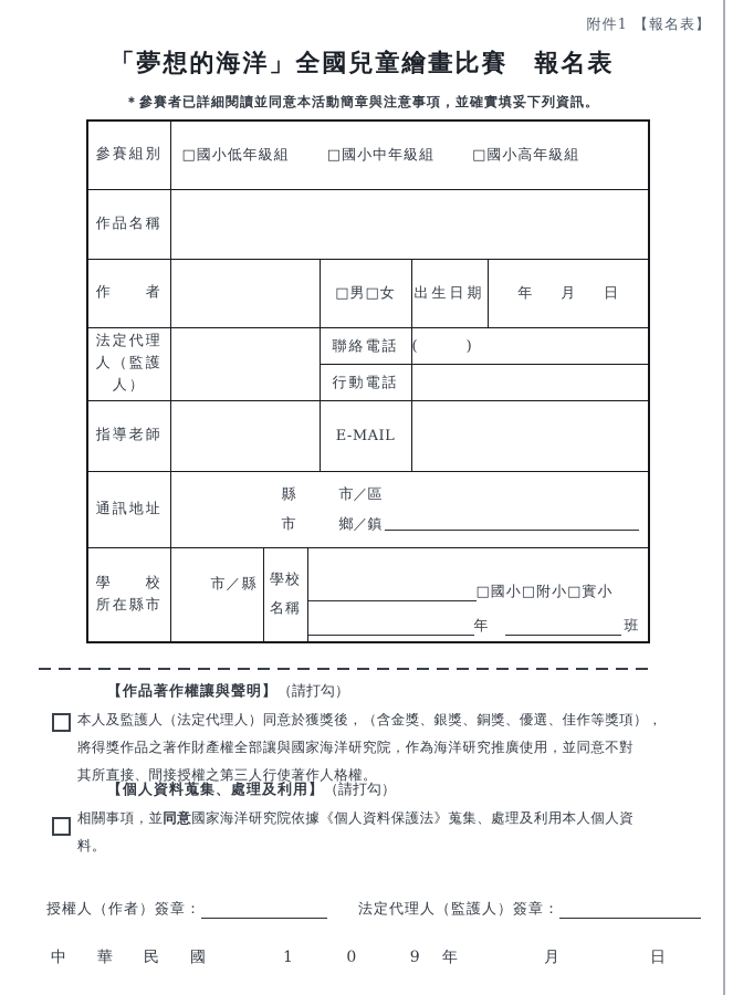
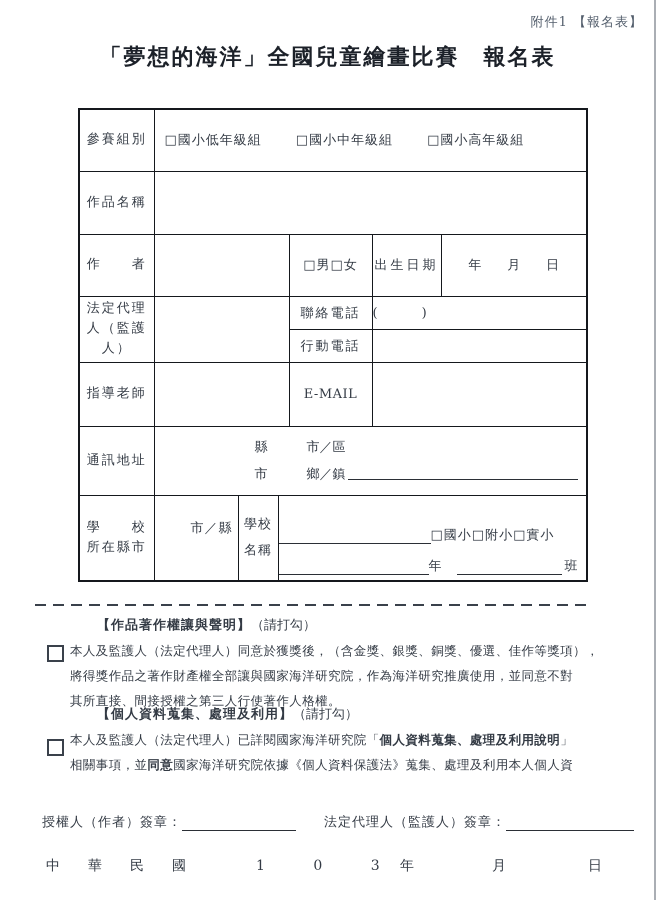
  附件1 【報名表】
  「夢想的海洋」全國兒童繪畫比賽 報名表
- ＊參賽者已詳細閱讀並同意本活動簡章與注意事項，並確實填妥下列資訊。
  參賽組別	□國小低年級組 □國小中年級組 □國小高年級組
  作品名稱
  作 者		□男□女	出生日期	年 月 日
  法定代理人（監護人）		聯絡電話	( )
  行動電話
  指導老師		E-MAIL
  通訊地址	縣 市／區 市 鄉／鎮
  學 校 所在縣市	市／縣	學校 名稱	□國小□附小□實小 年 班
  【作品著作權讓與聲明】（請打勾）
  本人及監護人（法定代理人）同意於獲獎後，（含金獎、銀獎、銅獎、優選、佳作等獎項），
  將得獎作品之著作財產權全部讓與國家海洋研究院，作為海洋研究推廣使用，並同意不對
  其所直接、間接授權之第三人行使著作人格權。
  【個人資料蒐集、處理及利用】（請打勾）
+ 本人及監護人（法定代理人）已詳閱國家海洋研究院「個人資料蒐集、處理及利用說明」
  相關事項，並同意國家海洋研究院依據《個人資料保護法》蒐集、處理及利用本人個人資
- 料。
  授權人（作者）簽章：
  法定代理人（監護人）簽章：
  中華民國
- 1 0 9
+ 1 0 3
  年
  月
  日
